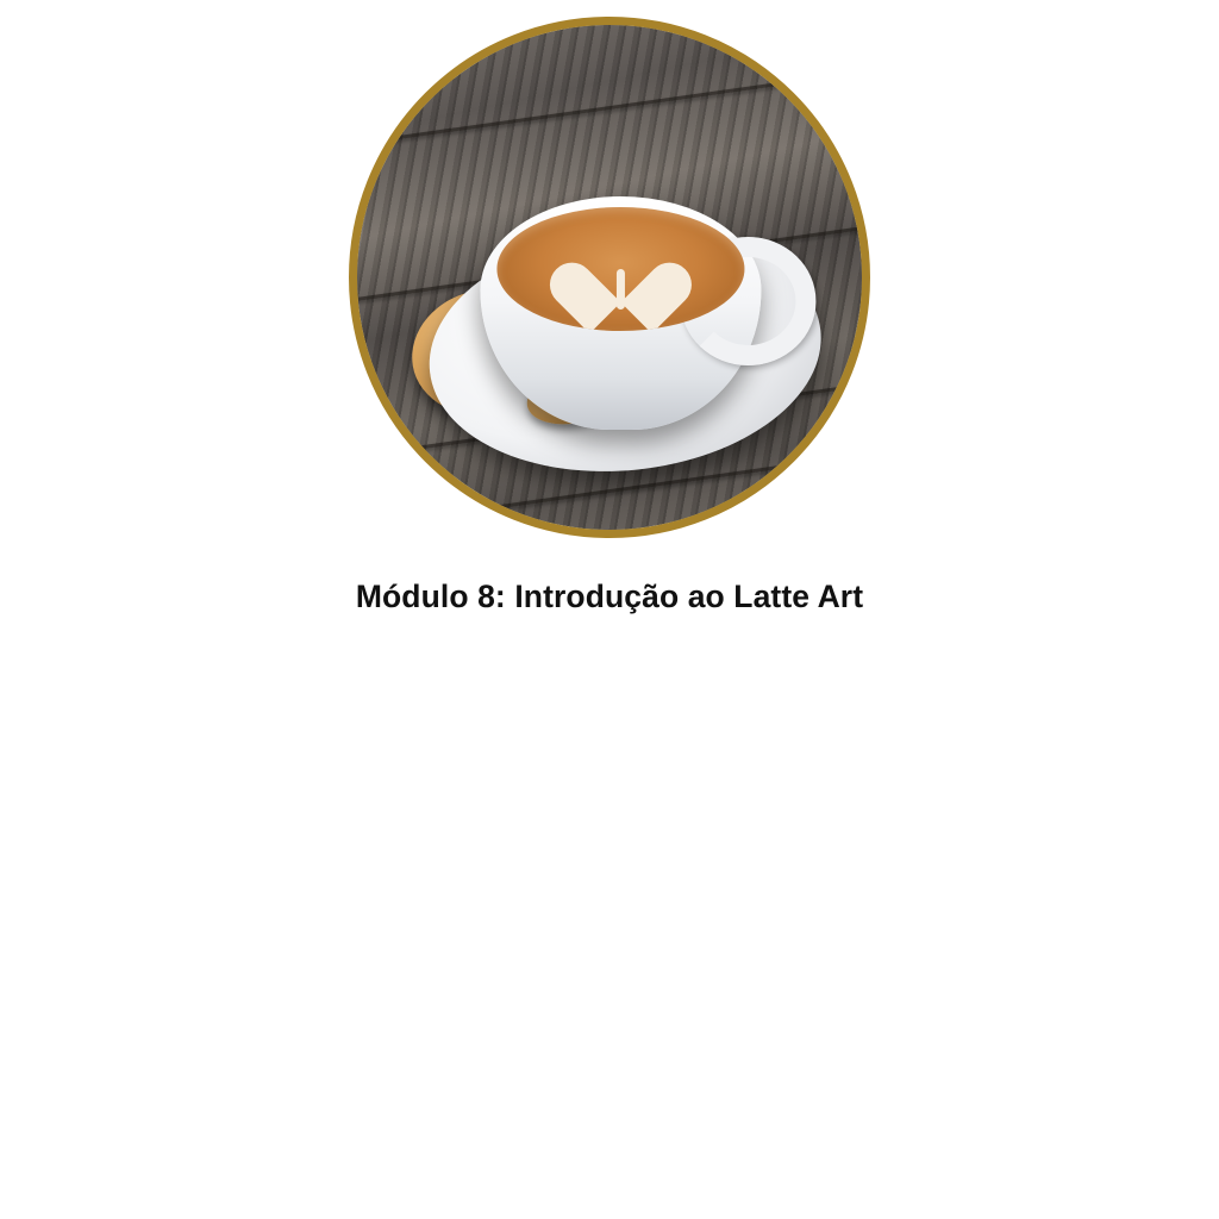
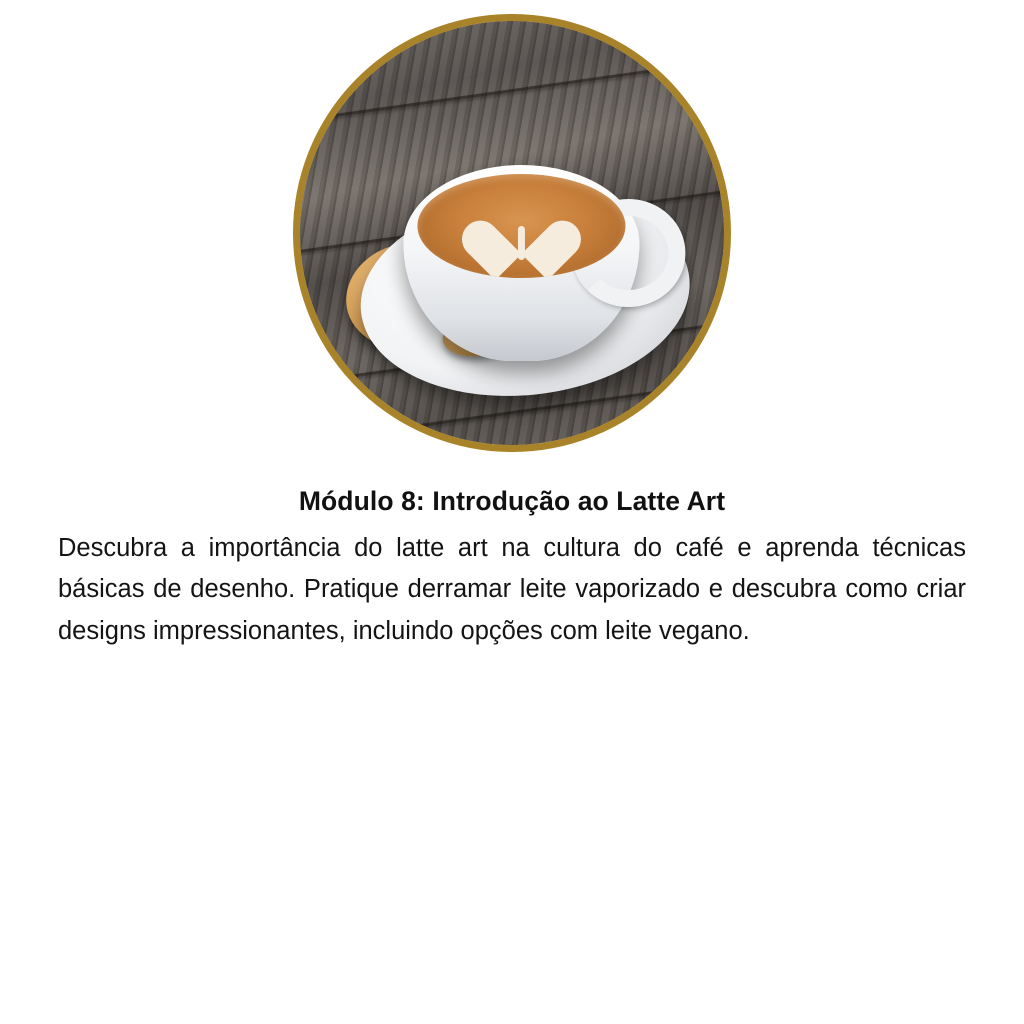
  Módulo 8: Introdução ao Latte Art
+ Descubra a importância do latte art na cultura do café e aprenda técnicas básicas de desenho. Pratique derramar leite vaporizado e descubra como criar designs impressionantes, incluindo opções com leite vegano.
